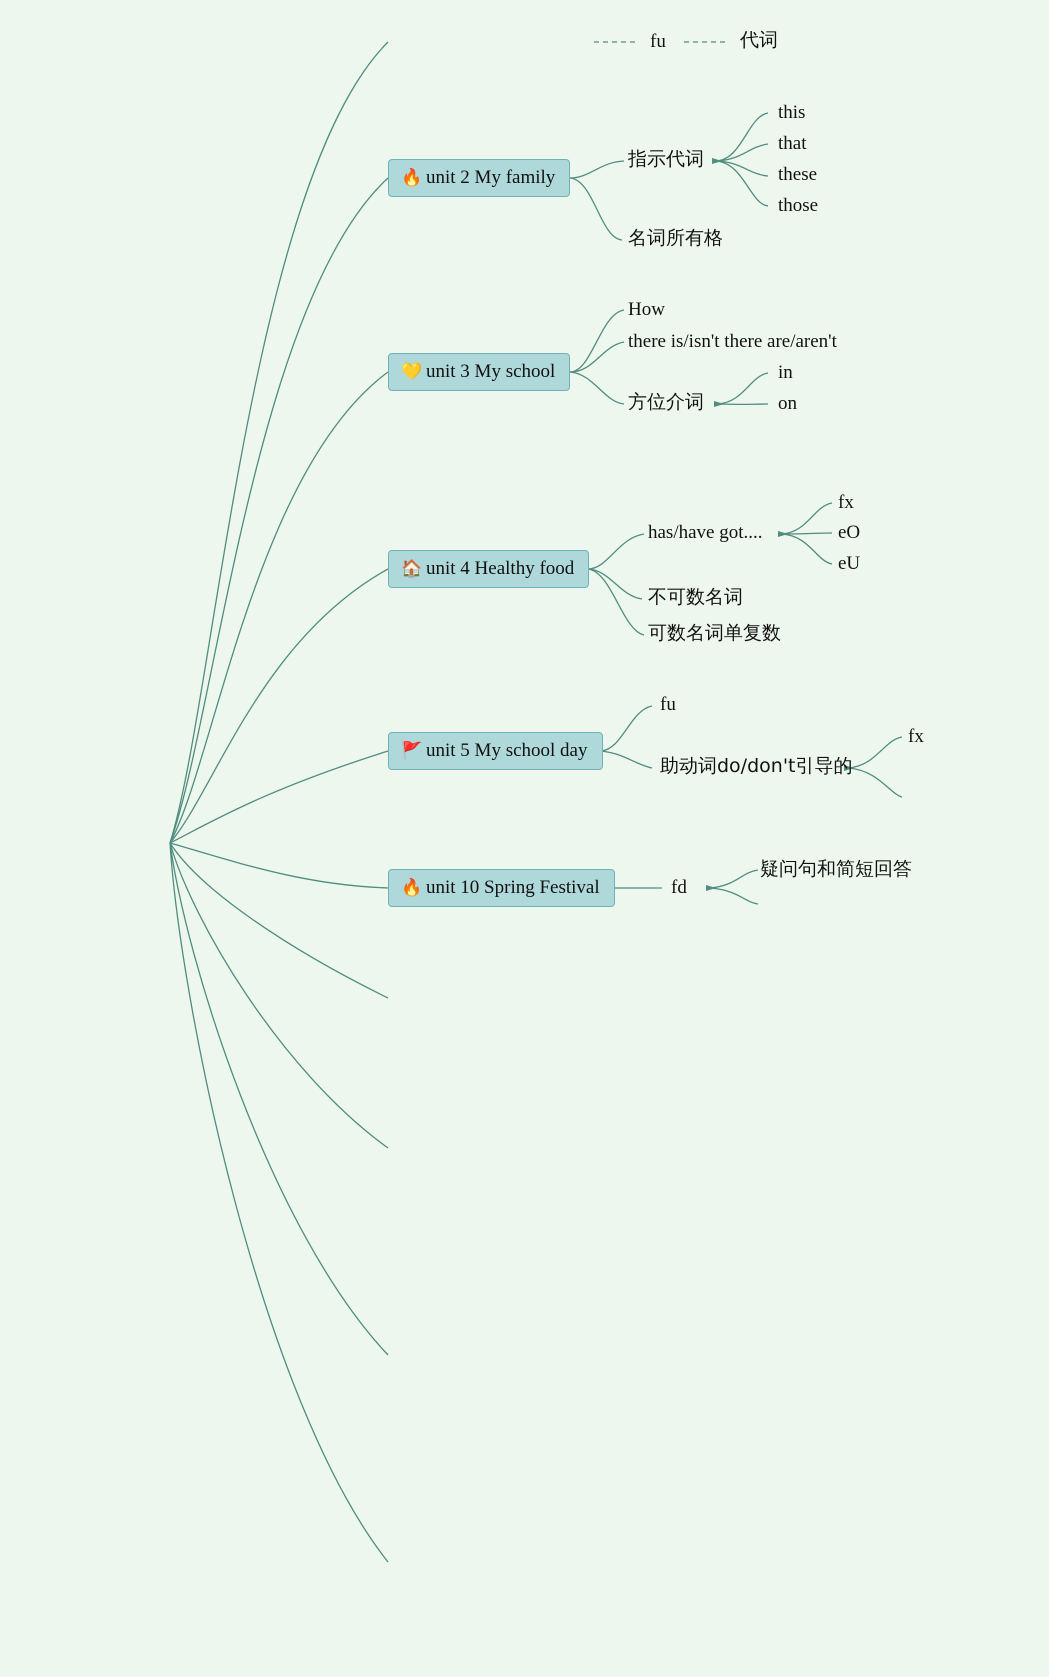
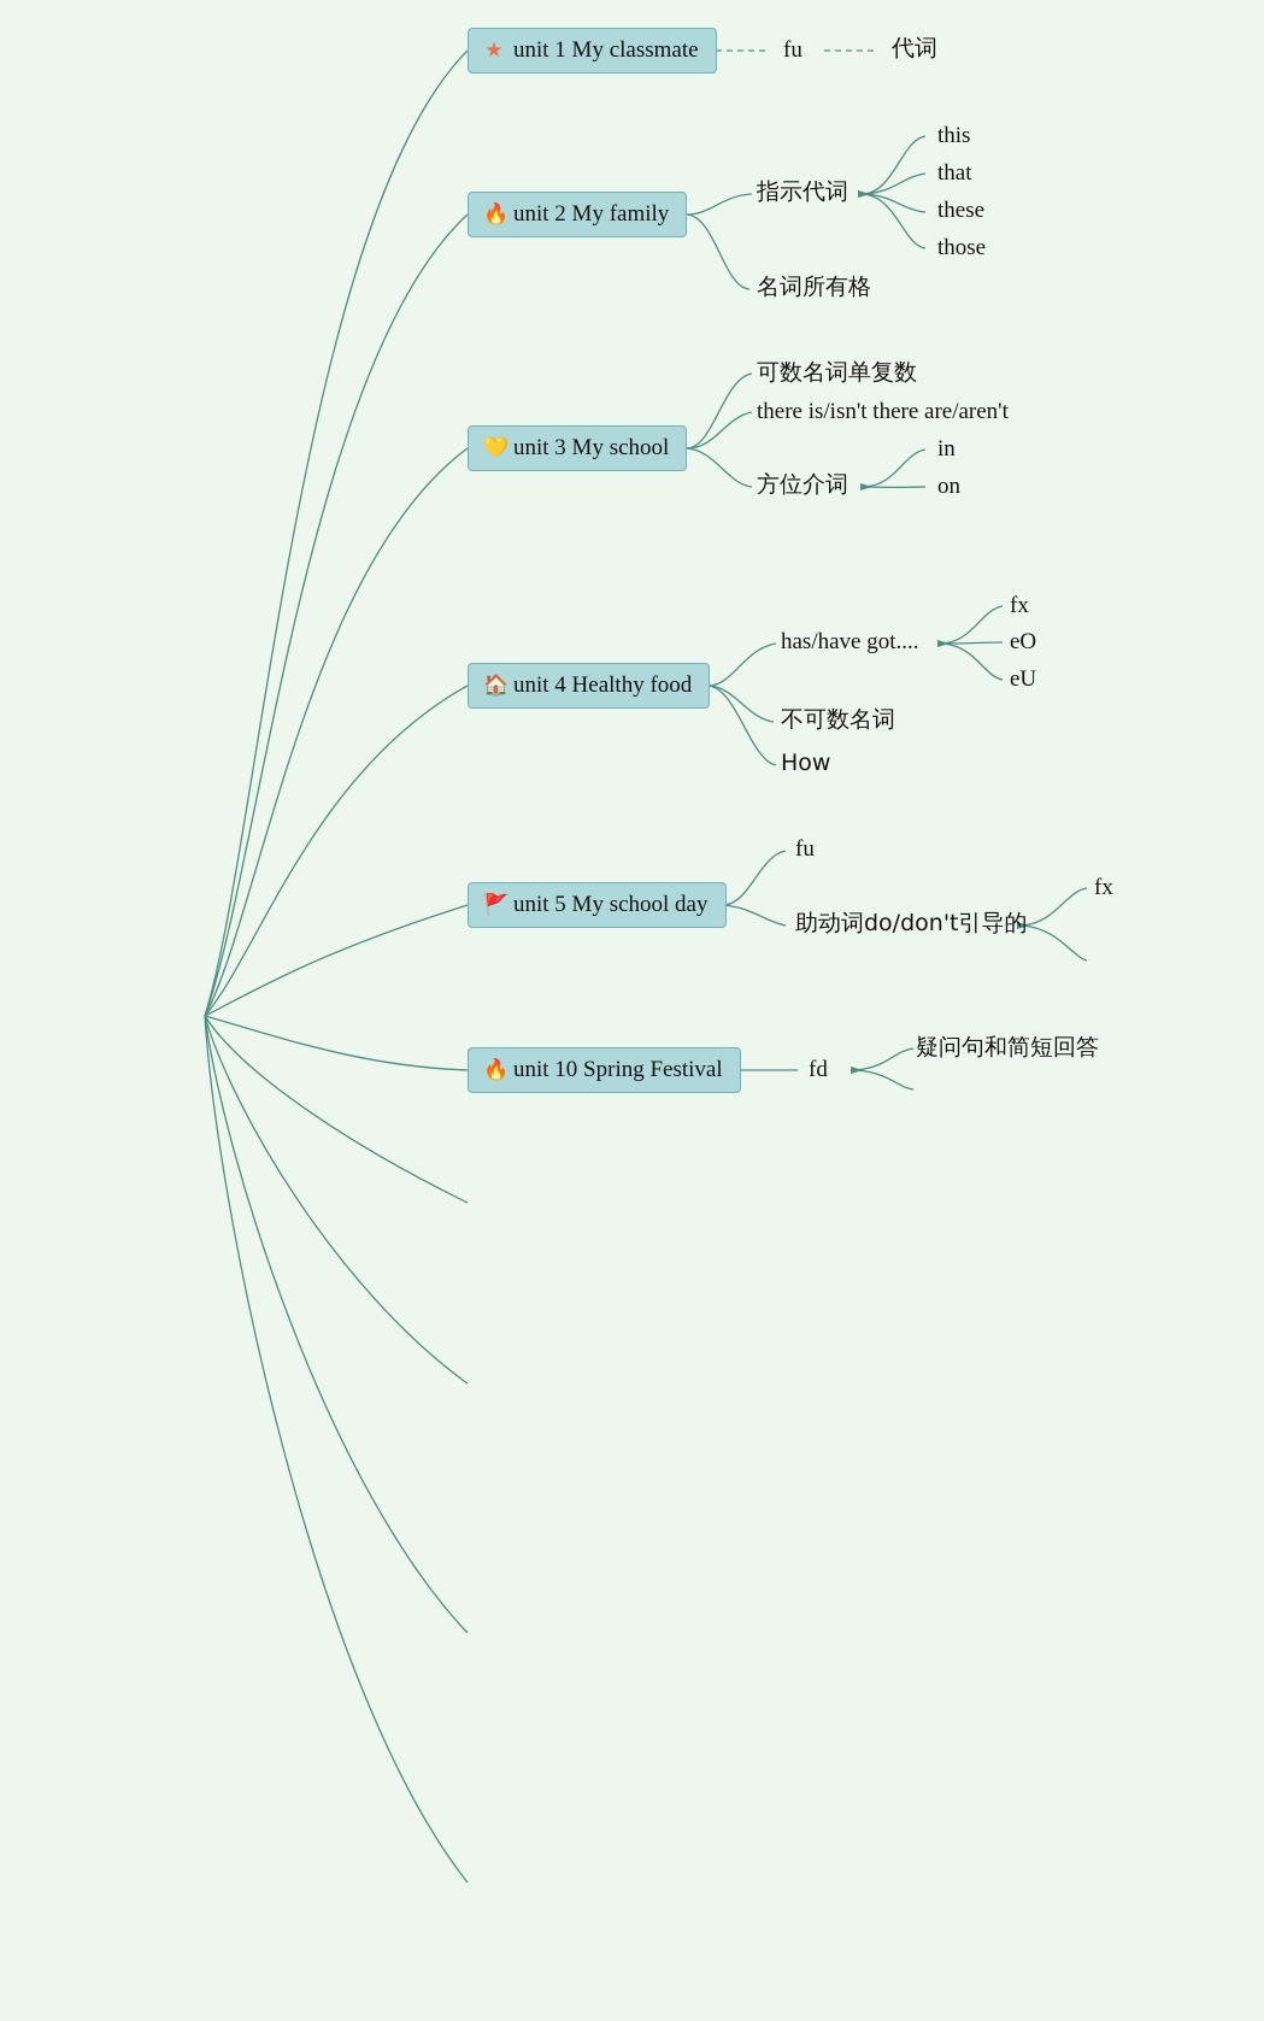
+ ★
+ unit 1 My classmate
  fu
  代词
  🔥
  unit 2 My family
  指示代词
  名词所有格
  this
  that
  these
  those
  💛
  unit 3 My school
- How
+ 可数名词单复数
  there is/isn't there are/aren't
  方位介词
  in
  on
  🏠
  unit 4 Healthy food
  has/have got....
  不可数名词
- 可数名词单复数
+ How
  fx
  eO
  eU
  🚩
  unit 5 My school day
  fu
  助动词do/don't引导的
  fx
  🔥
  unit 10 Spring Festival
  fd
  疑问句和简短回答
